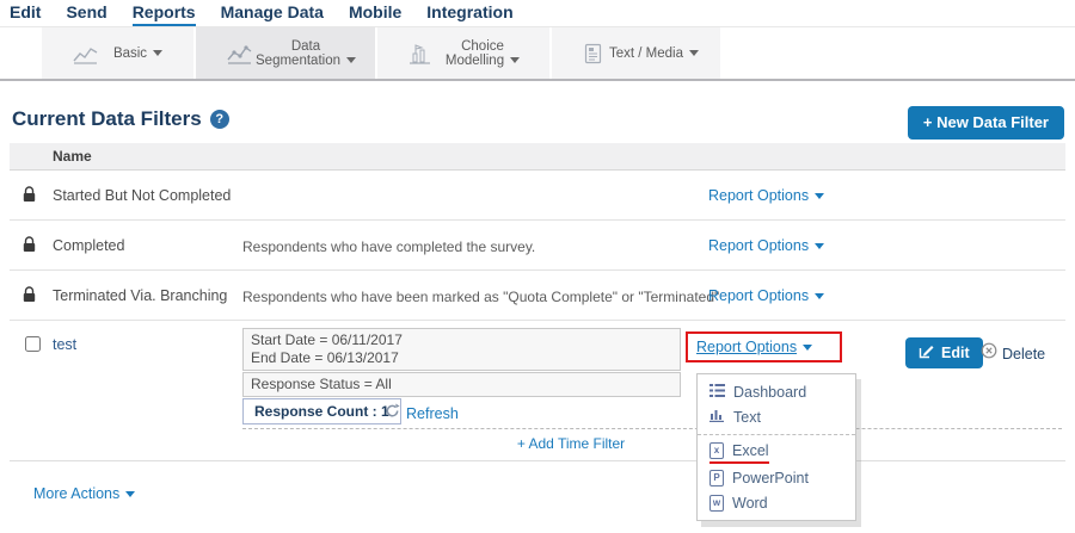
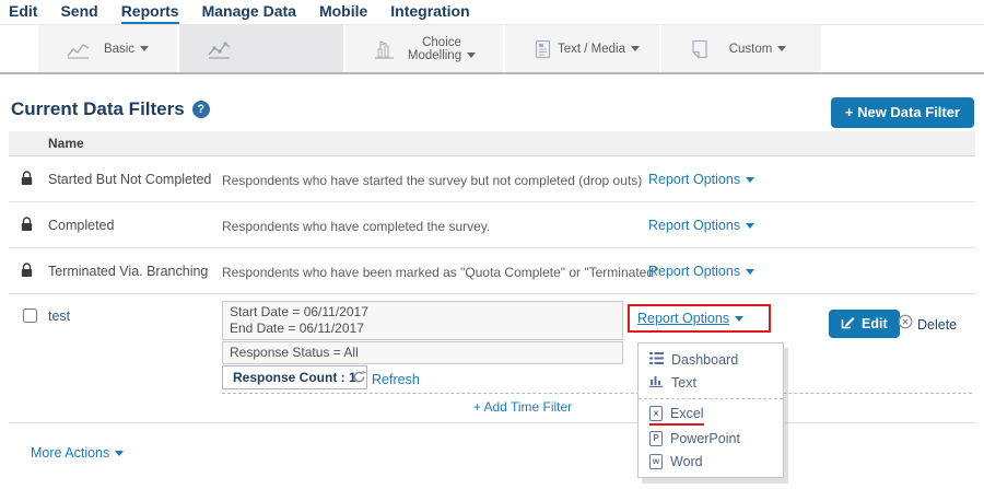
  Edit
  Send
  Reports
  Manage Data
  Mobile
  Integration
  Basic
- Data Segmentation
  Choice Modelling
  Text / Media
+ Custom
  Current Data Filters
  ?
  + New Data Filter
  Name
  Started But Not Completed
+ Respondents who have started the survey but not completed (drop outs)
  Report Options
  Completed
  Respondents who have completed the survey.
  Report Options
  Terminated Via. Branching
  Respondents who have been marked as "Quota Complete" or "Terminated"
  Report Options
  test
  Start Date = 06/11/2017
- End Date = 06/13/2017
+ End Date = 06/11/2017
  Response Status = All
  Response Count : 1
  Refresh
  + Add Time Filter
  Report Options
  Edit
  Delete
  Dashboard
  Text
  x
  Excel
  P
  PowerPoint
  w
  Word
  More Actions
